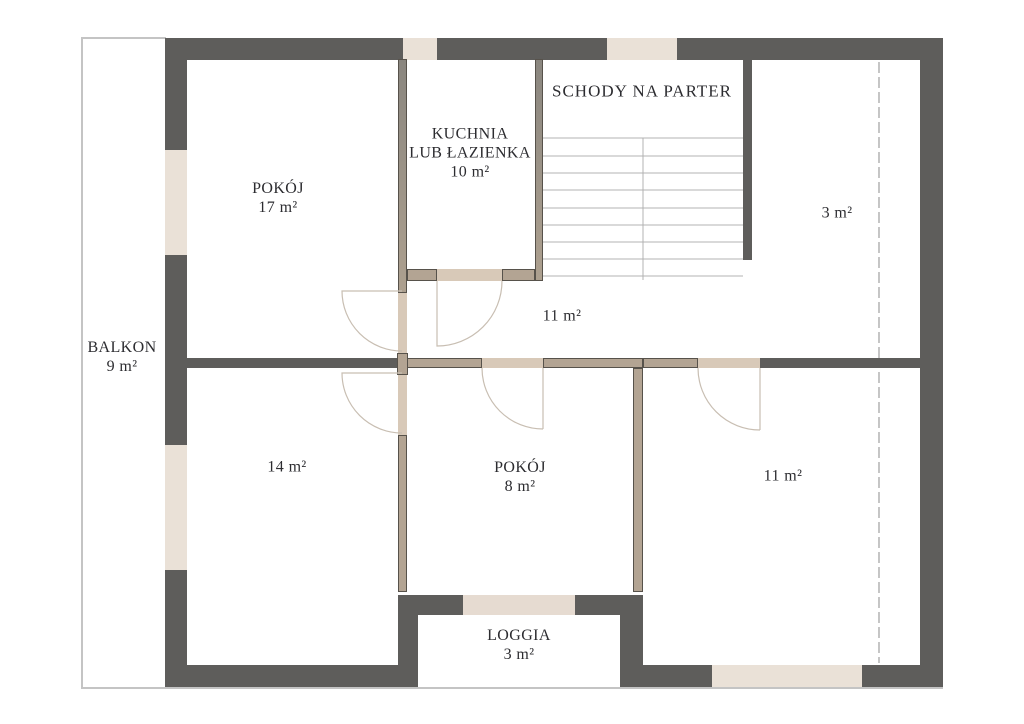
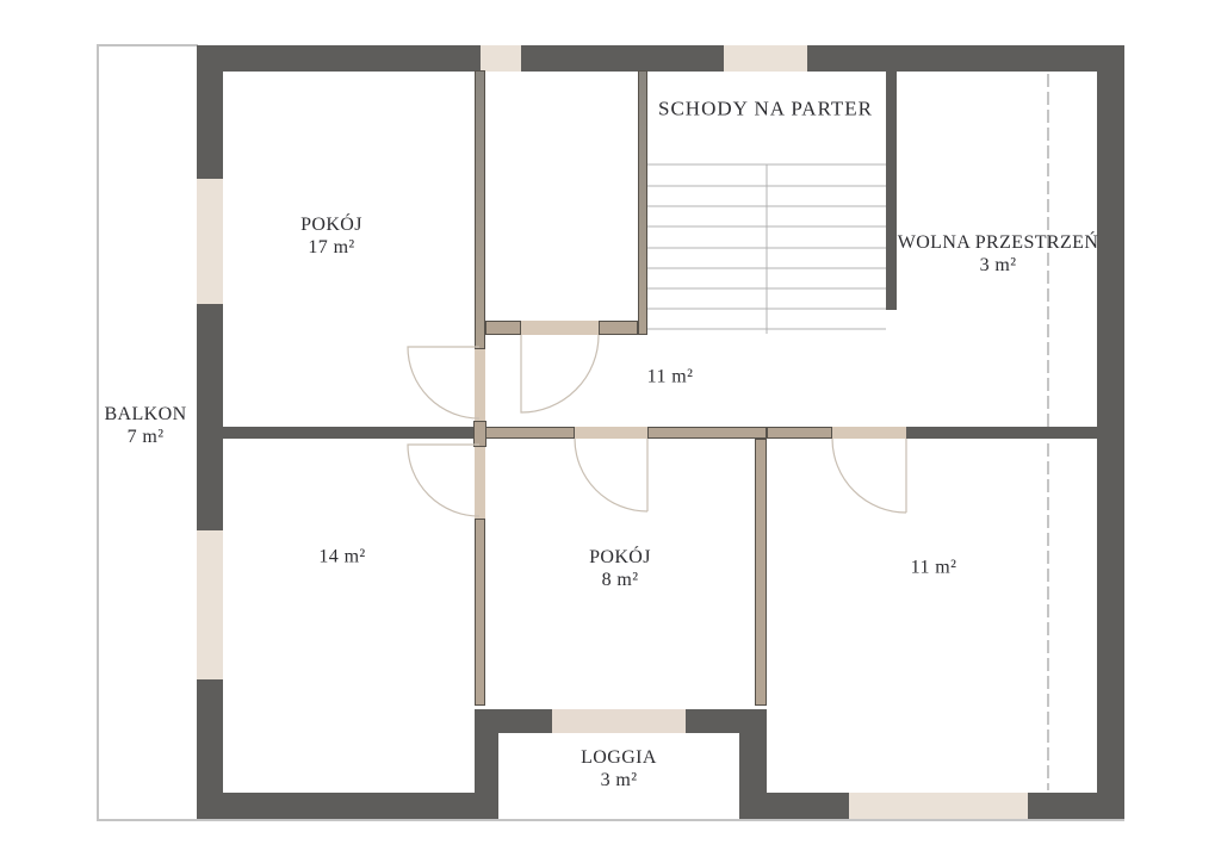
  BALKON
- 9 m²
+ 7 m²
  POKÓJ
  17 m²
- KUCHNIA
- LUB ŁAZIENKA
- 10 m²
  SCHODY NA PARTER
+ WOLNA PRZESTRZEŃ
  3 m²
  11 m²
  14 m²
  POKÓJ
  8 m²
  11 m²
  LOGGIA
  3 m²
